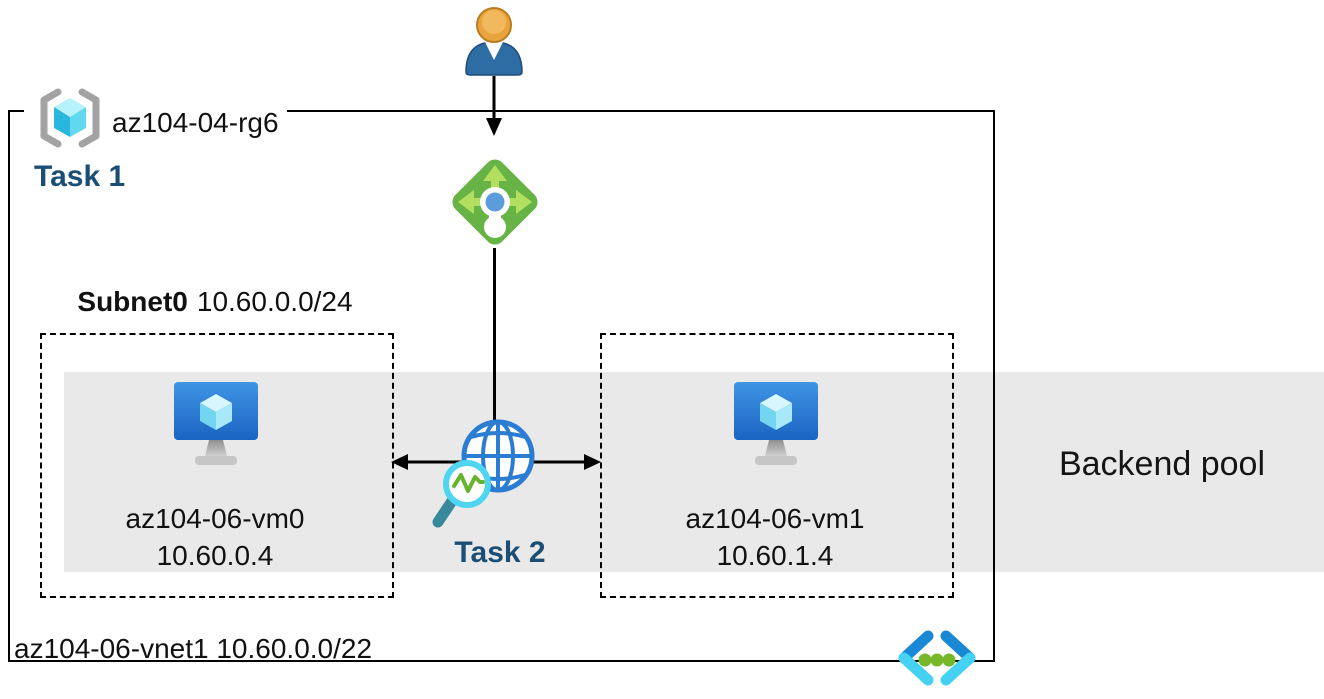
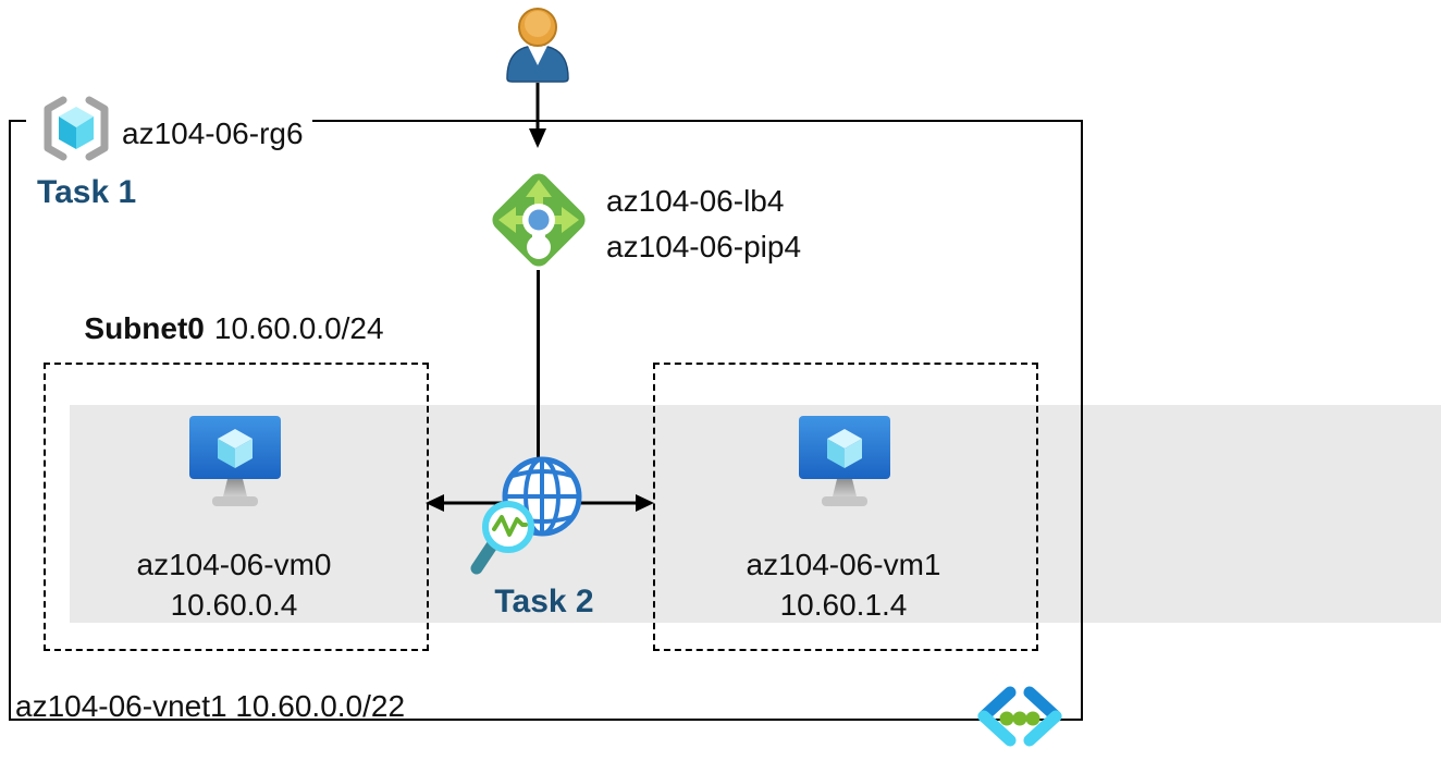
- az104-04-rg6
+ az104-06-rg6
  Task 1
+ az104-06-lb4
+ az104-06-pip4
  Subnet0 10.60.0.0/24
  az104-06-vm0
  10.60.0.4
  az104-06-vm1
  10.60.1.4
  Task 2
- Backend pool
  az104-06-vnet1 10.60.0.0/22
